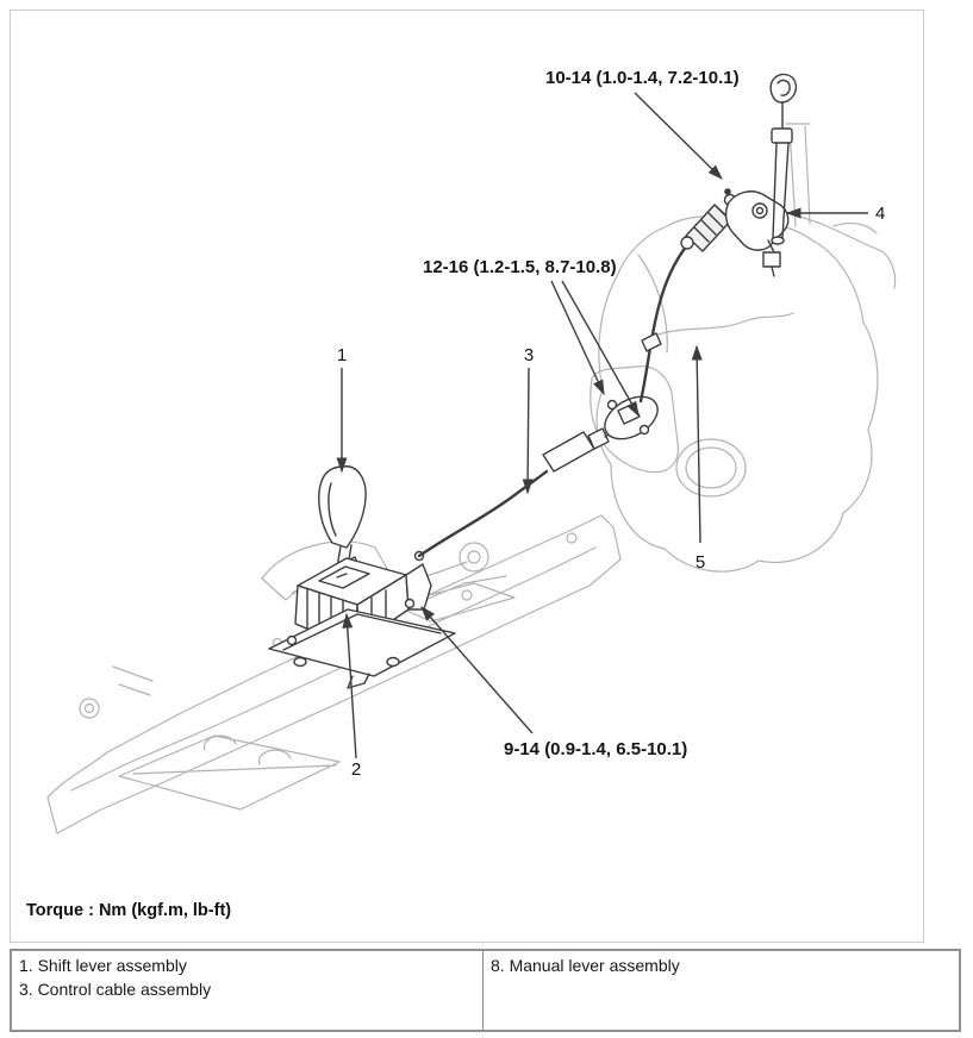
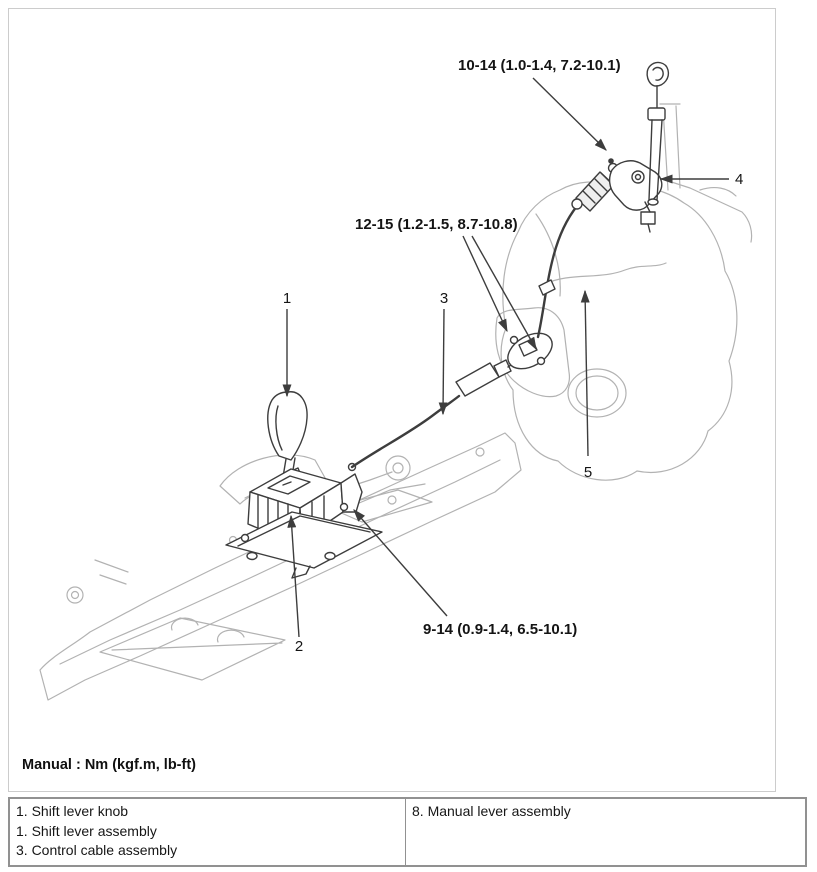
  10-14 (1.0-1.4, 7.2-10.1)
- 12-16 (1.2-1.5, 8.7-10.8)
+ 12-15 (1.2-1.5, 8.7-10.8)
  9-14 (0.9-1.4, 6.5-10.1)
  1
  2
  3
  4
  5
- Torque : Nm (kgf.m, lb-ft)
+ Manual : Nm (kgf.m, lb-ft)
+ 1. Shift lever knob
  1. Shift lever assembly
  3. Control cable assembly
  8. Manual lever assembly
